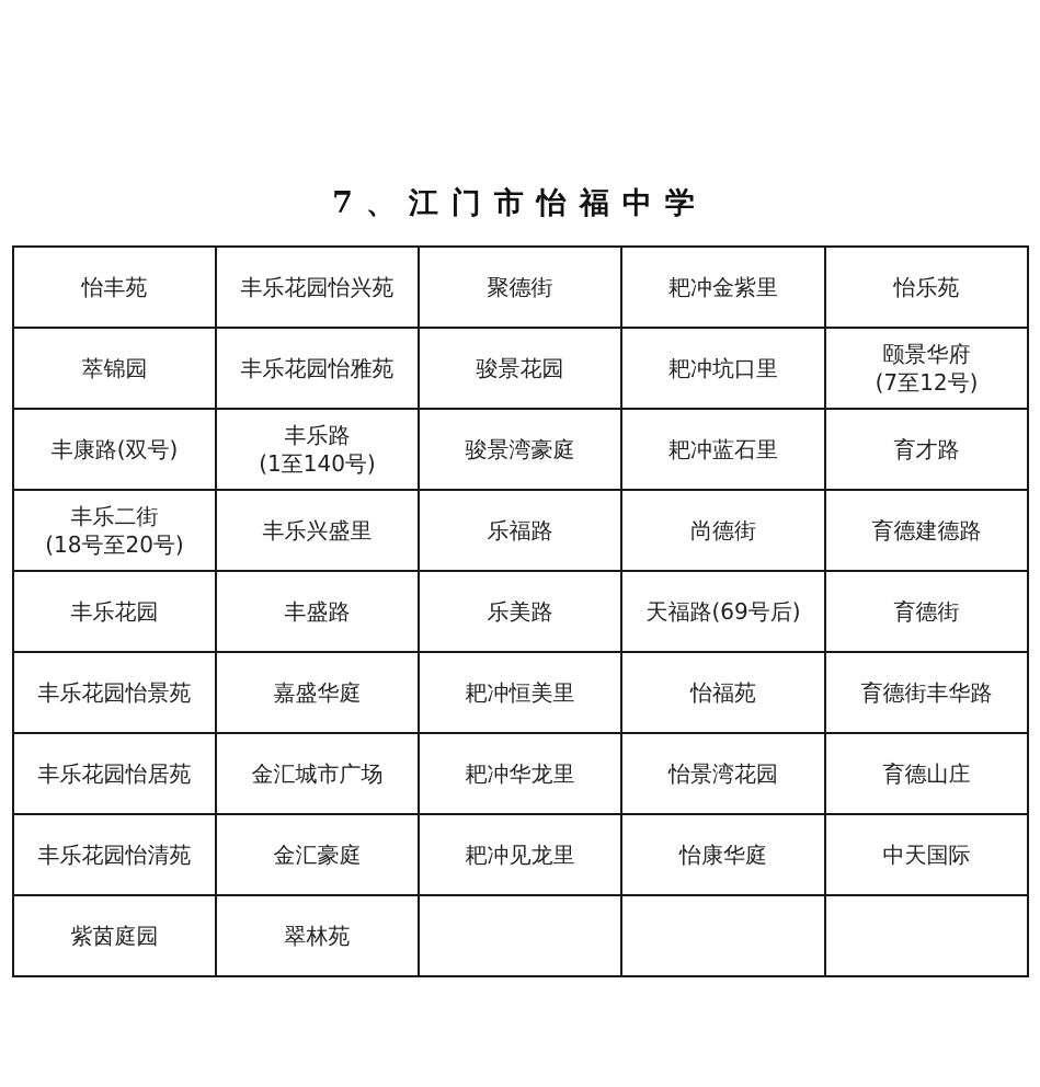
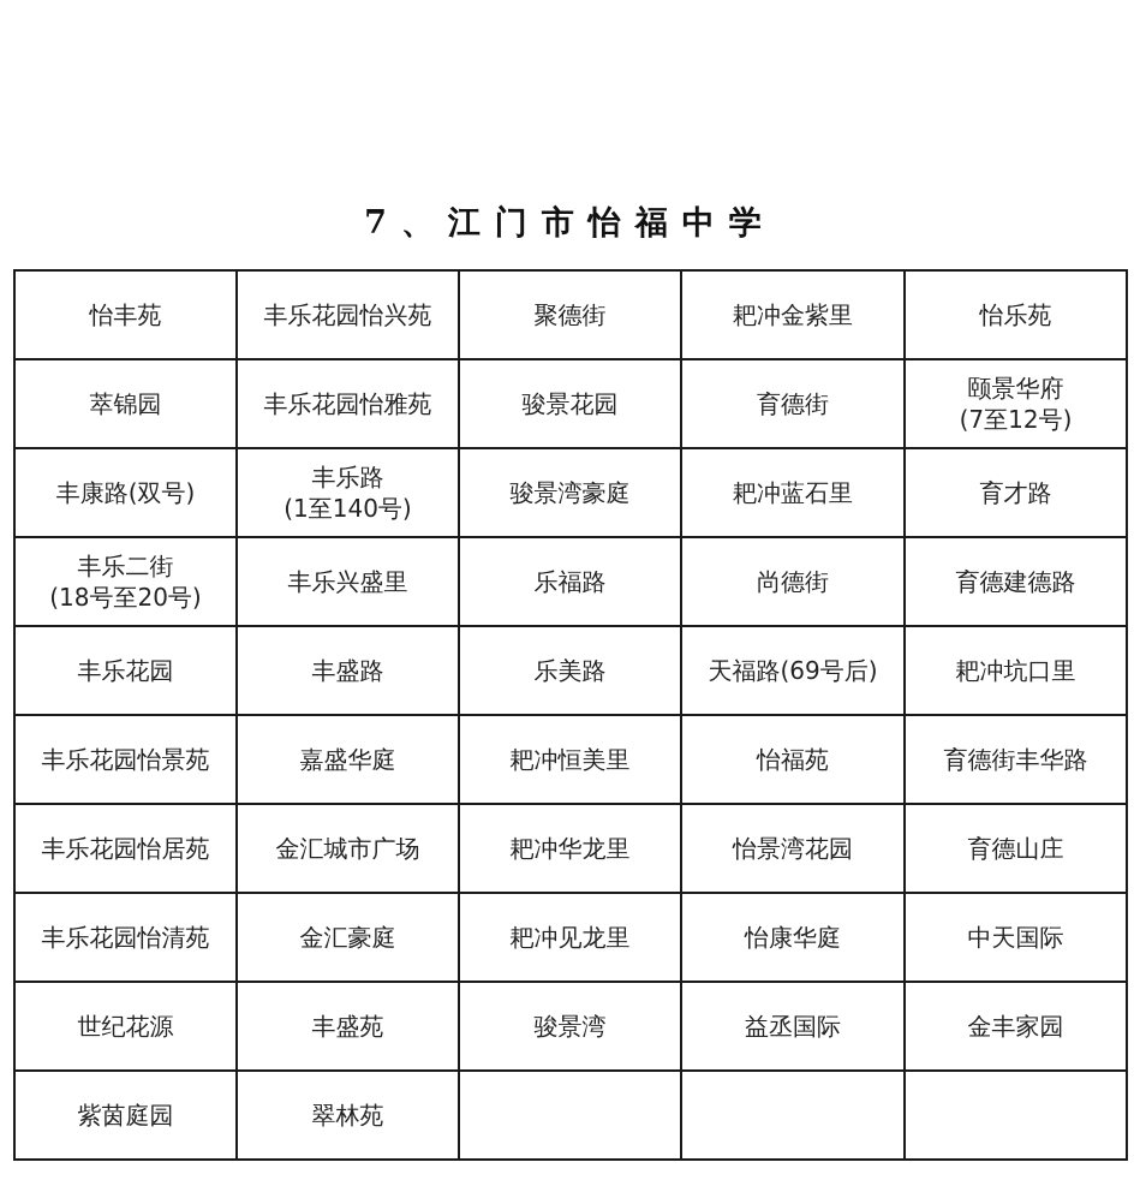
  7、江门市怡福中学
  怡丰苑	丰乐花园怡兴苑	聚德街	耙冲金紫里	怡乐苑
- 萃锦园	丰乐花园怡雅苑	骏景花园	耙冲坑口里	颐景华府 (7至12号)
+ 萃锦园	丰乐花园怡雅苑	骏景花园	育德街	颐景华府 (7至12号)
  丰康路(双号)	丰乐路 (1至140号)	骏景湾豪庭	耙冲蓝石里	育才路
  丰乐二街 (18号至20号)	丰乐兴盛里	乐福路	尚德街	育德建德路
- 丰乐花园	丰盛路	乐美路	天福路(69号后)	育德街
+ 丰乐花园	丰盛路	乐美路	天福路(69号后)	耙冲坑口里
  丰乐花园怡景苑	嘉盛华庭	耙冲恒美里	怡福苑	育德街丰华路
  丰乐花园怡居苑	金汇城市广场	耙冲华龙里	怡景湾花园	育德山庄
  丰乐花园怡清苑	金汇豪庭	耙冲见龙里	怡康华庭	中天国际
+ 世纪花源	丰盛苑	骏景湾	益丞国际	金丰家园
  紫茵庭园	翠林苑
